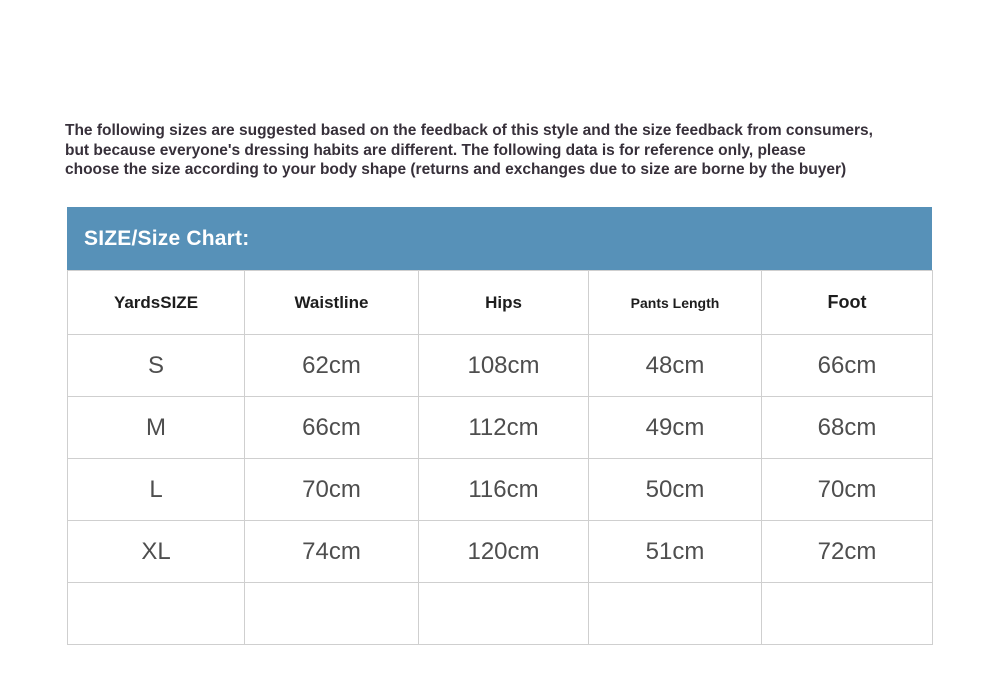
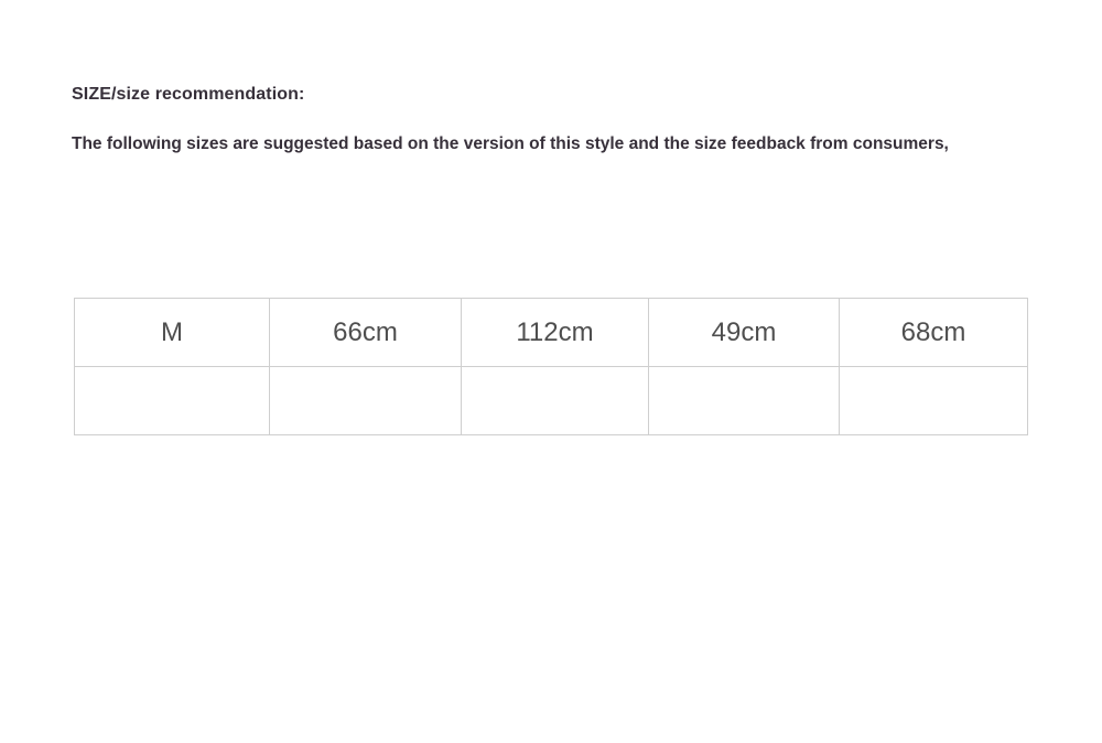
+ SIZE/size recommendation:
- The following sizes are suggested based on the feedback of this style and the size feedback from consumers,
+ The following sizes are suggested based on the version of this style and the size feedback from consumers,
- but because everyone's dressing habits are different. The following data is for reference only, please
- choose the size according to your body shape (returns and exchanges due to size are borne by the buyer)
- SIZE/Size Chart:
- YardsSIZE	Waistline	Hips	Pants Length	Foot
- S	62cm	108cm	48cm	66cm
  M	66cm	112cm	49cm	68cm
- L	70cm	116cm	50cm	70cm
- XL	74cm	120cm	51cm	72cm
